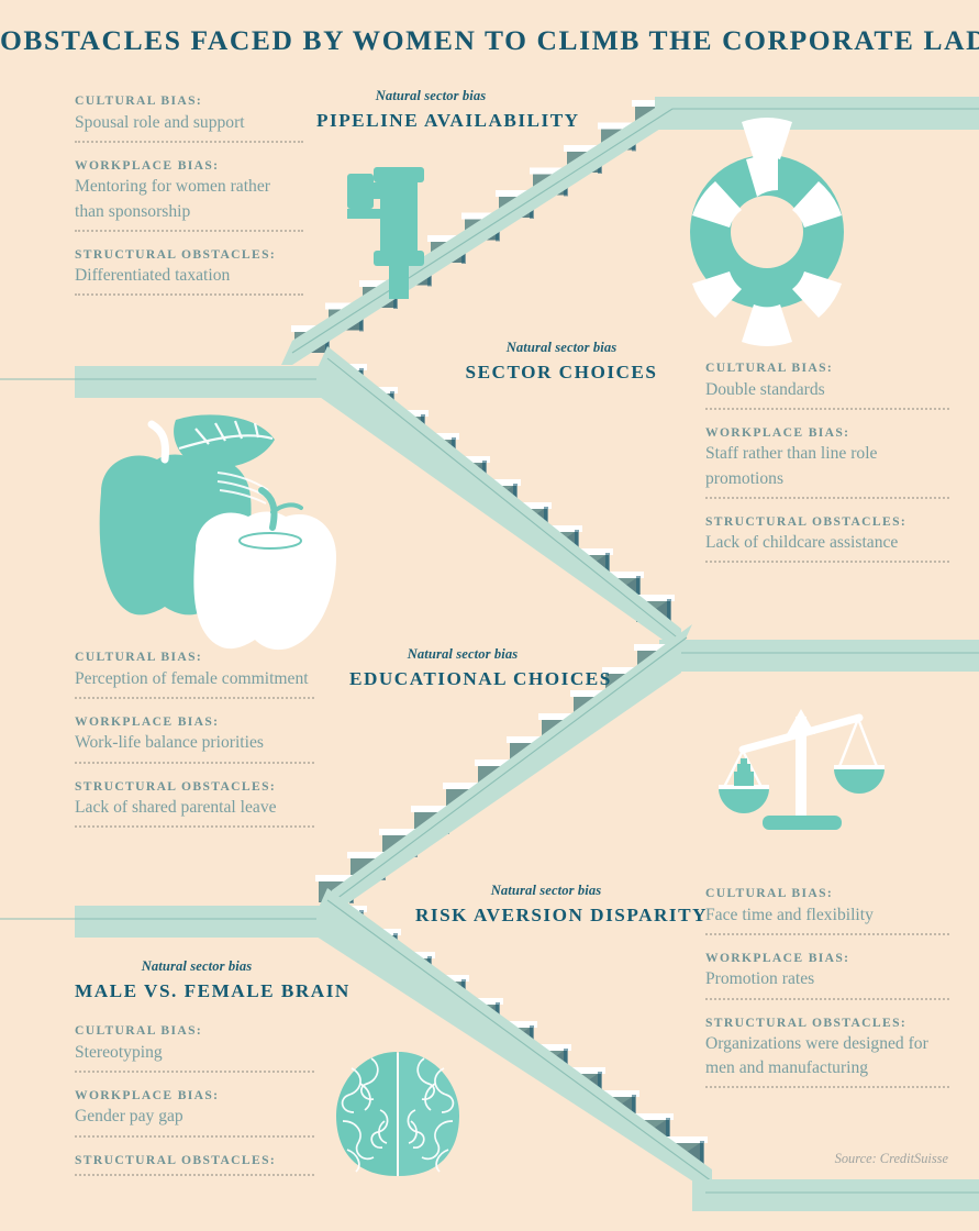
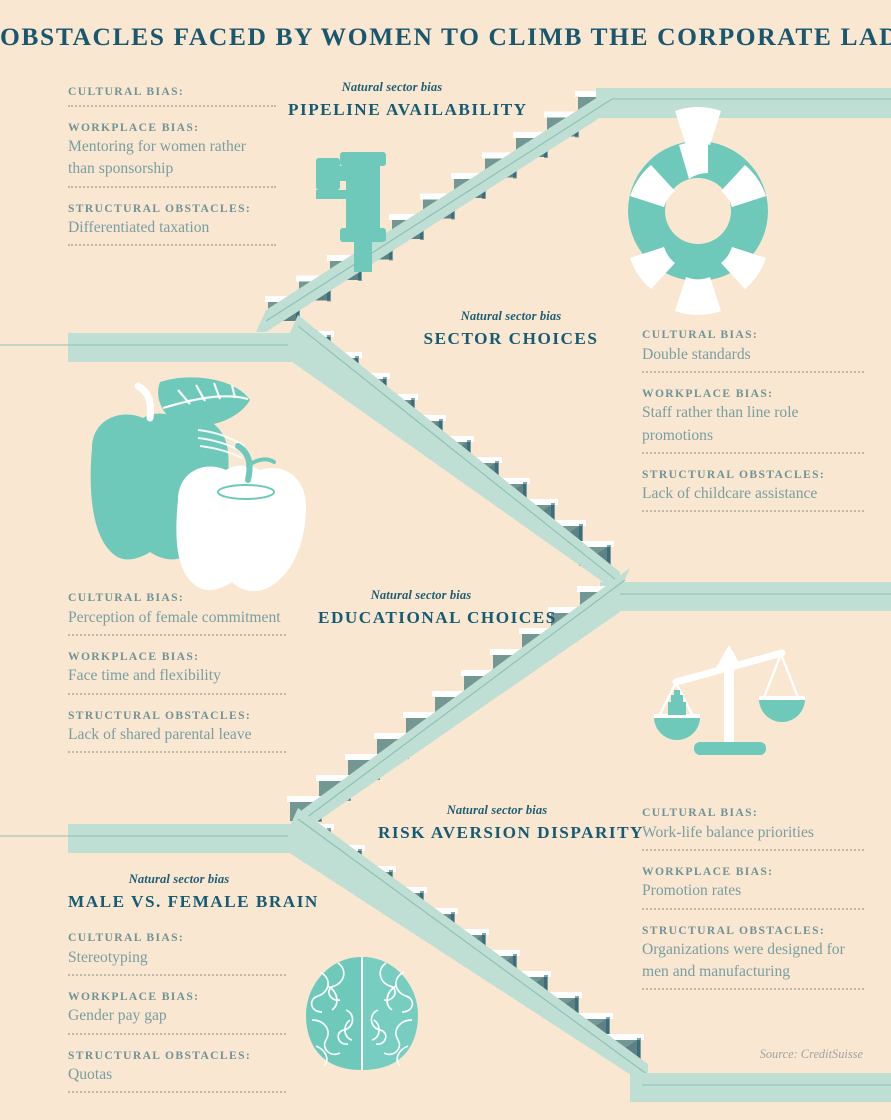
  OBSTACLES FACED BY WOMEN TO CLIMB THE CORPORATE LAD
  Natural sector bias
  PIPELINE AVAILABILITY
  Natural sector bias
  SECTOR CHOICES
  Natural sector bias
  EDUCATIONAL CHOICES
  Natural sector bias
  RISK AVERSION DISPARITY
  Natural sector bias
  MALE VS. FEMALE BRAIN
  CULTURAL BIAS:
- Spousal role and support
  WORKPLACE BIAS:
  Mentoring for women rather than sponsorship
  STRUCTURAL OBSTACLES:
  Differentiated taxation
  CULTURAL BIAS:
  Double standards
  WORKPLACE BIAS:
  Staff rather than line role promotions
  STRUCTURAL OBSTACLES:
  Lack of childcare assistance
  CULTURAL BIAS:
  Perception of female commitment
  WORKPLACE BIAS:
- Work-life balance priorities
+ Face time and flexibility
  STRUCTURAL OBSTACLES:
  Lack of shared parental leave
  CULTURAL BIAS:
- Face time and flexibility
+ Work-life balance priorities
  WORKPLACE BIAS:
  Promotion rates
  STRUCTURAL OBSTACLES:
  Organizations were designed for men and manufacturing
  CULTURAL BIAS:
  Stereotyping
  WORKPLACE BIAS:
  Gender pay gap
  STRUCTURAL OBSTACLES:
+ Quotas
  Source: CreditSuisse
